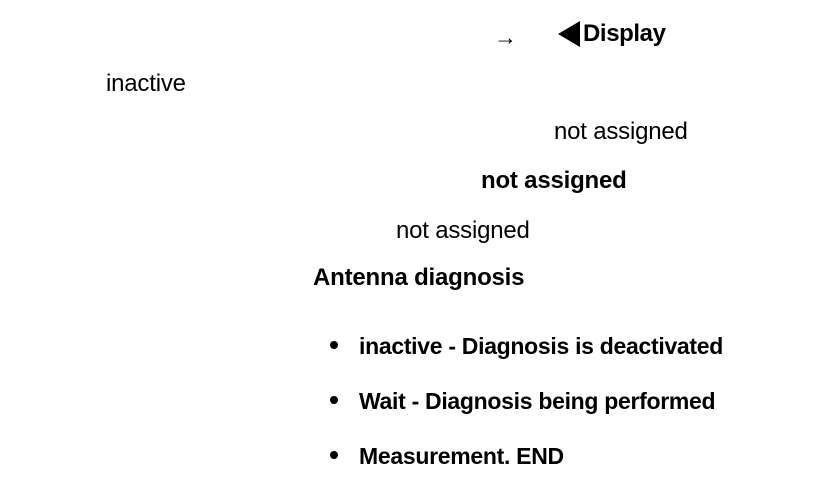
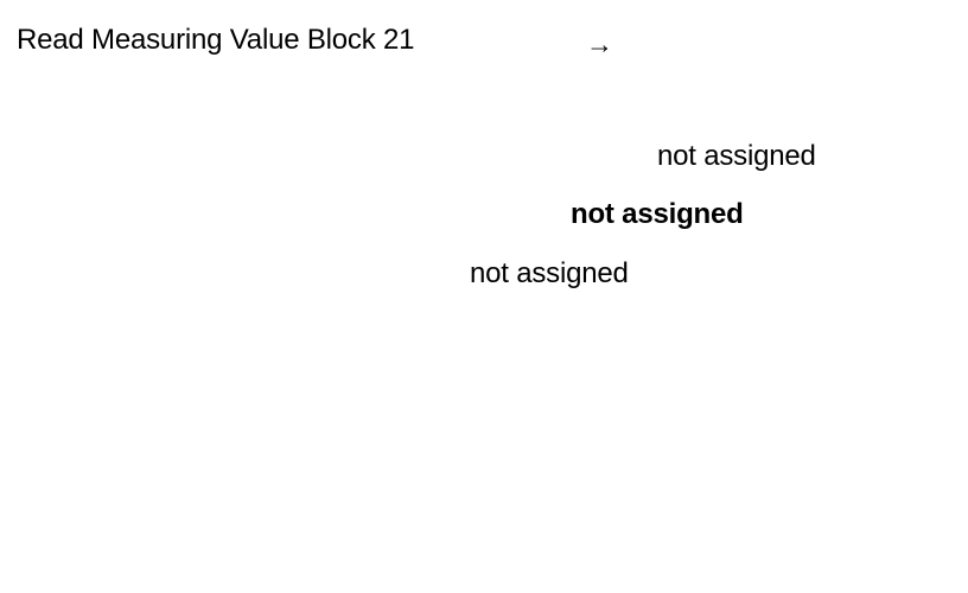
+ Read Measuring Value Block 21
  →
- Display
- inactive
  not assigned
  not assigned
  not assigned
- Antenna diagnosis
- inactive - Diagnosis is deactivated
- Wait - Diagnosis being performed
- Measurement. END
